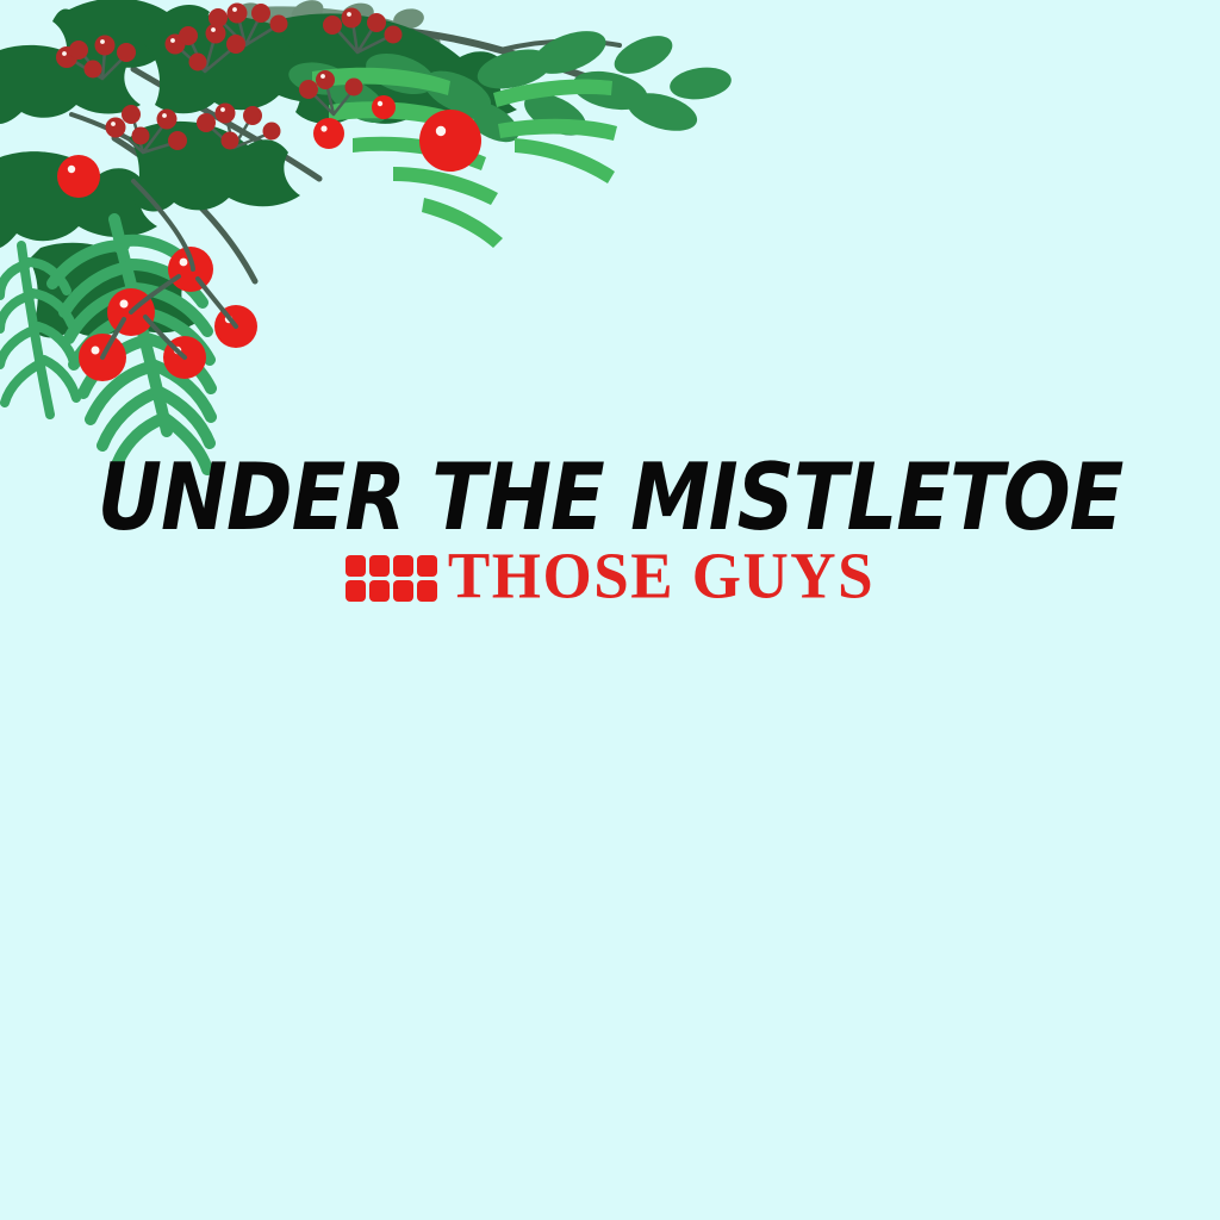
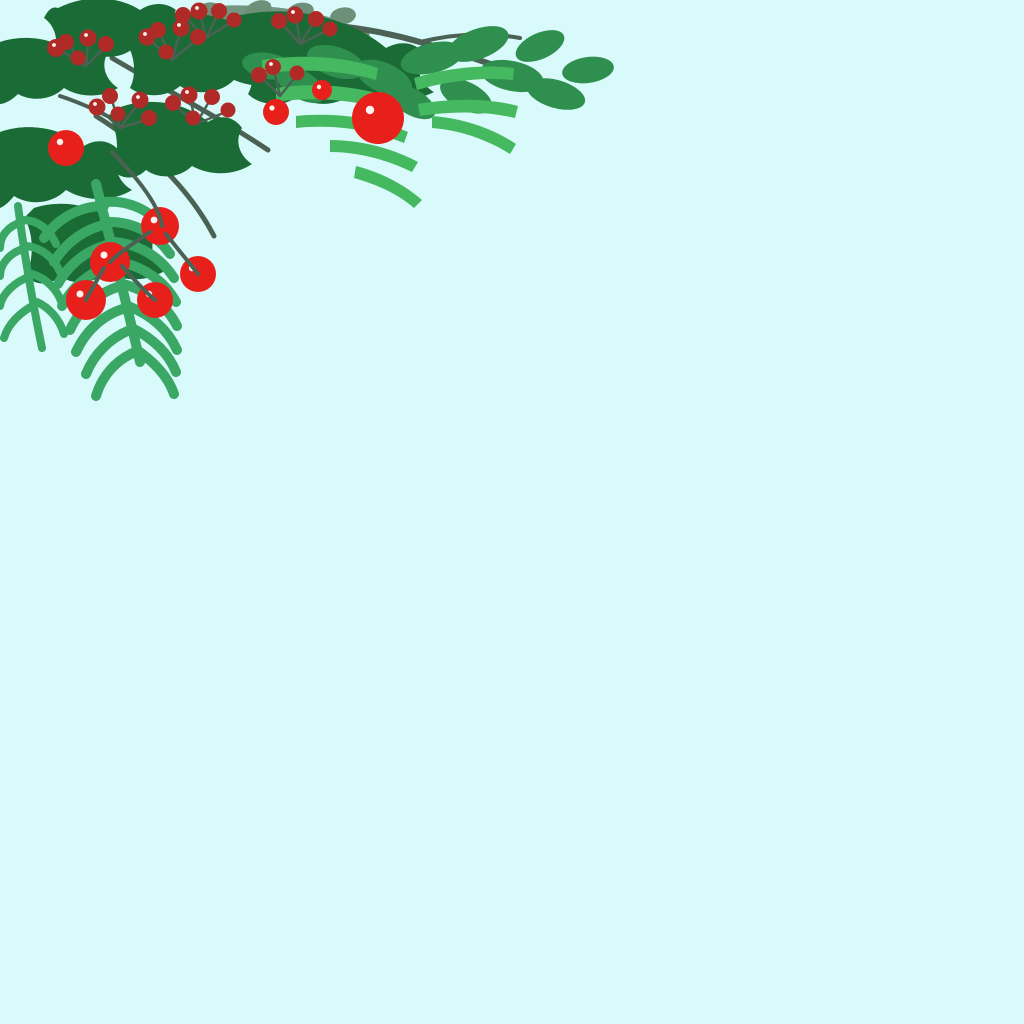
- UNDER THE MISTLETOE
- THOSE GUYS
